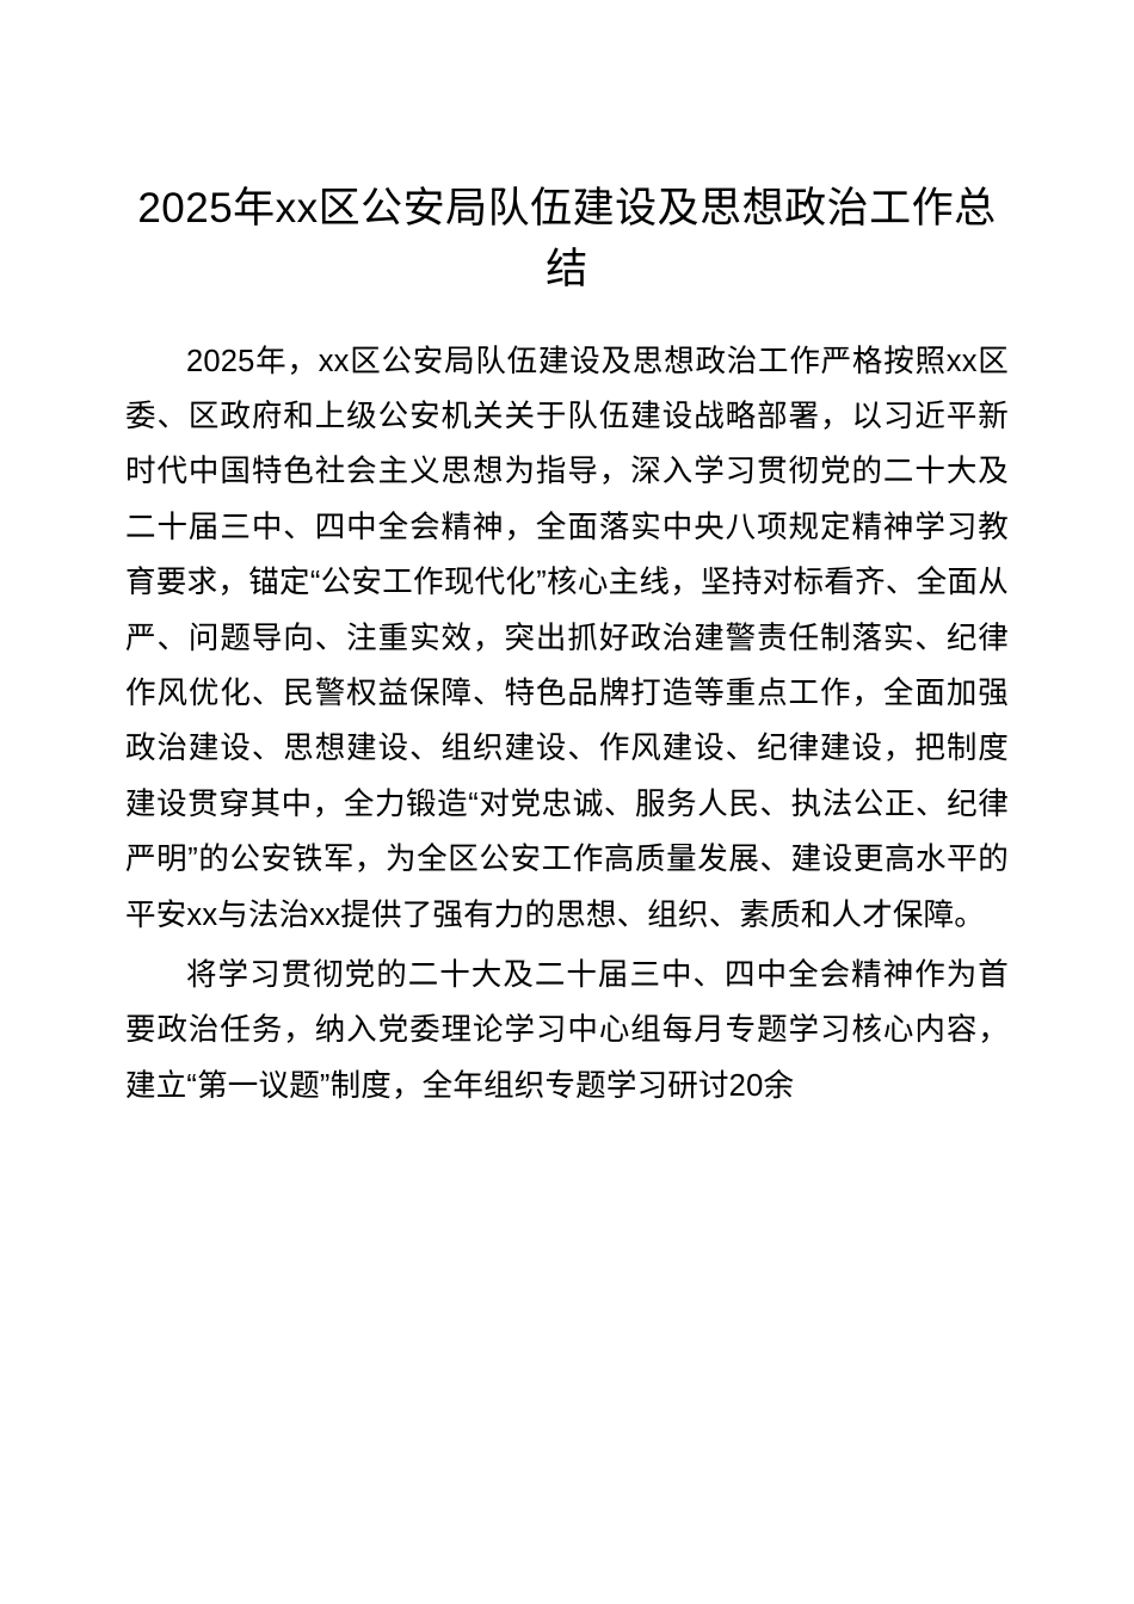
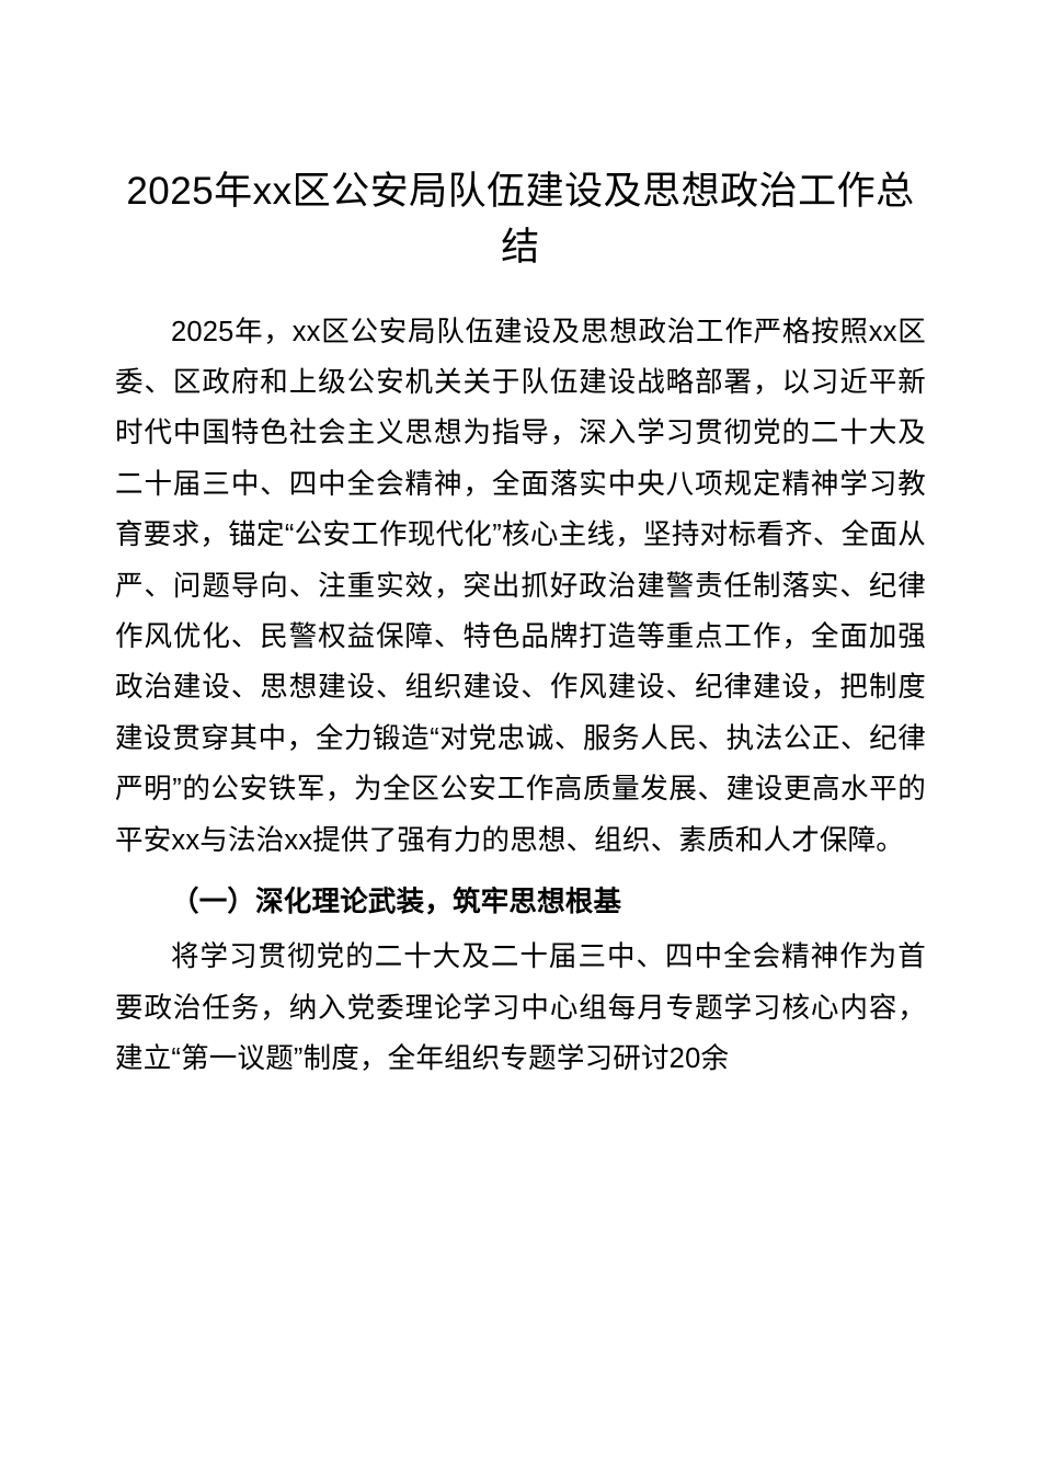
  2025年xx区公安局队伍建设及思想政治工作总结
  2025年，xx区公安局队伍建设及思想政治工作严格按照xx区委、区政府和上级公安机关关于队伍建设战略部署，以习近平新时代中国特色社会主义思想为指导，深入学习贯彻党的二十大及二十届三中、四中全会精神，全面落实中央八项规定精神学习教育要求，锚定“公安工作现代化”核心主线，坚持对标看齐、全面从严、问题导向、注重实效，突出抓好政治建警责任制落实、纪律作风优化、民警权益保障、特色品牌打造等重点工作，全面加强政治建设、思想建设、组织建设、作风建设、纪律建设，把制度建设贯穿其中，全力锻造“对党忠诚、服务人民、执法公正、纪律严明”的公安铁军，为全区公安工作高质量发展、建设更高水平的平安xx与法治xx提供了强有力的思想、组织、素质和人才保障。
+ （一）深化理论武装，筑牢思想根基
  将学习贯彻党的二十大及二十届三中、四中全会精神作为首要政治任务，纳入党委理论学习中心组每月专题学习核心内容，建立“第一议题”制度，全年组织专题学习研讨20余
